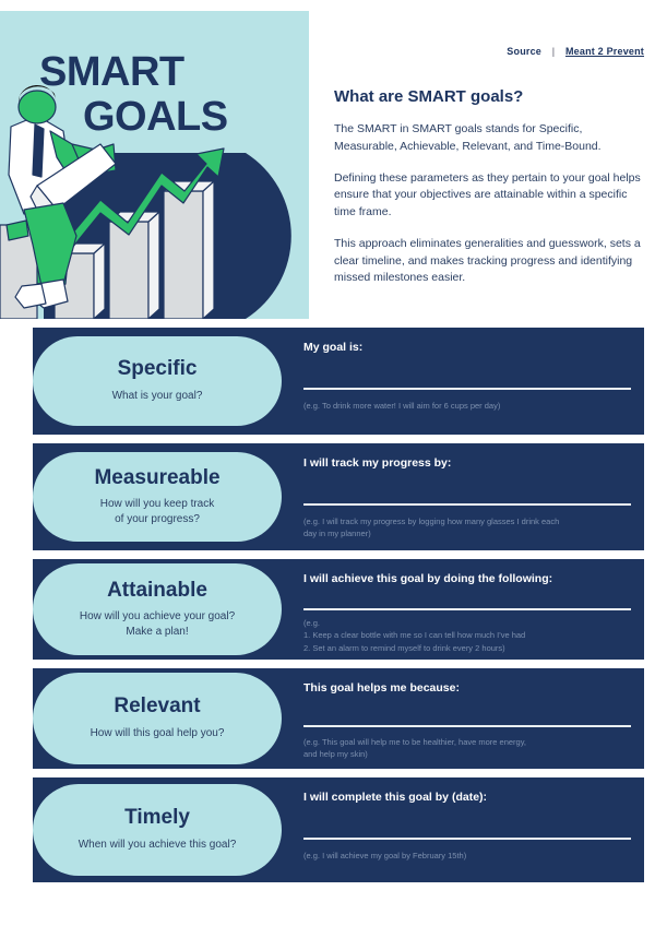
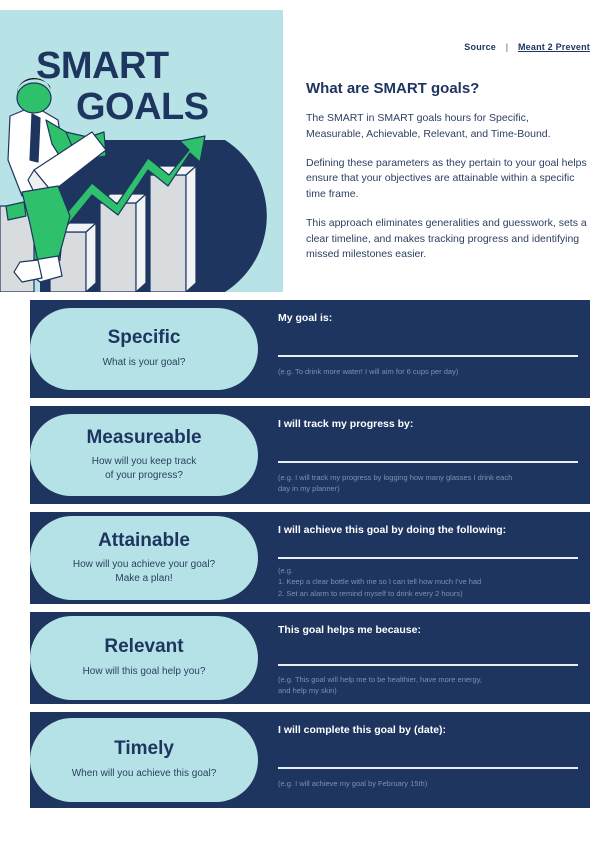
  SMART
  GOALS
  Source | Meant 2 Prevent
  What are SMART goals?
- The SMART in SMART goals stands for Specific, Measurable, Achievable, Relevant, and Time-Bound.
+ The SMART in SMART goals hours for Specific, Measurable, Achievable, Relevant, and Time-Bound.
  Defining these parameters as they pertain to your goal helps ensure that your objectives are attainable within a specific time frame.
  This approach eliminates generalities and guesswork, sets a clear timeline, and makes tracking progress and identifying missed milestones easier.
  My goal is:
  (e.g. To drink more water! I will aim for 6 cups per day)
  Specific
  What is your goal?
  I will track my progress by:
  (e.g. I will track my progress by logging how many glasses I drink each
  day in my planner)
  Measureable
  How will you keep track
  of your progress?
  I will achieve this goal by doing the following:
  (e.g.
  1. Keep a clear bottle with me so I can tell how much I've had
  2. Set an alarm to remind myself to drink every 2 hours)
  Attainable
  How will you achieve your goal?
  Make a plan!
  This goal helps me because:
  (e.g. This goal will help me to be healthier, have more energy,
  and help my skin)
  Relevant
  How will this goal help you?
  I will complete this goal by (date):
  (e.g. I will achieve my goal by February 15th)
  Timely
  When will you achieve this goal?
